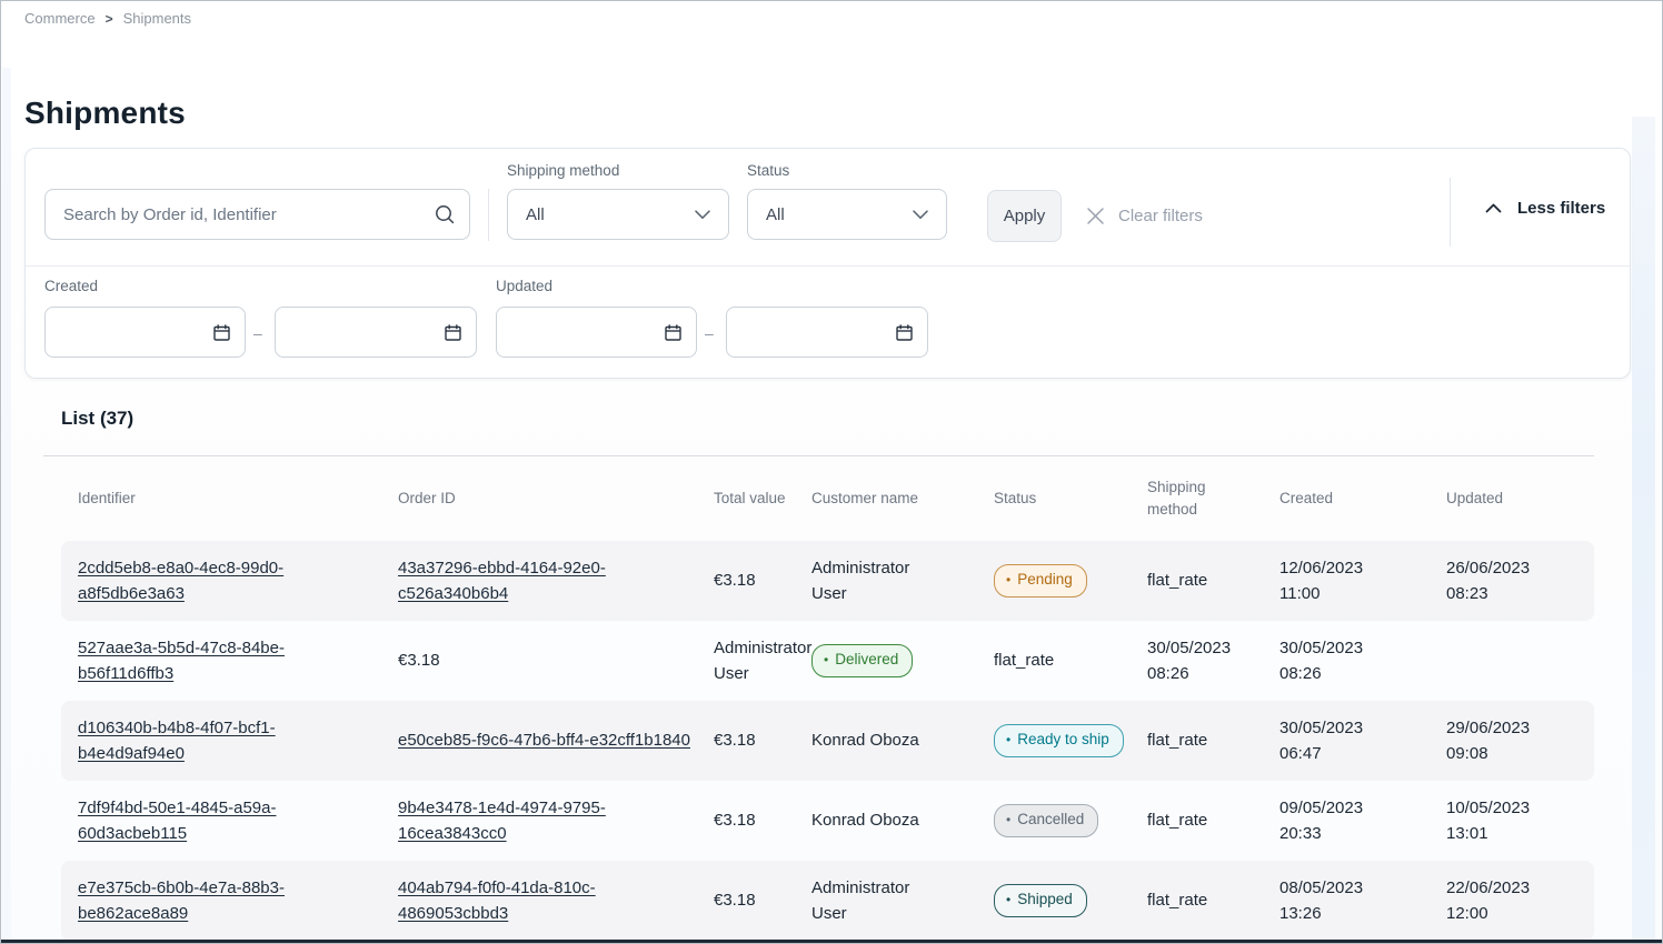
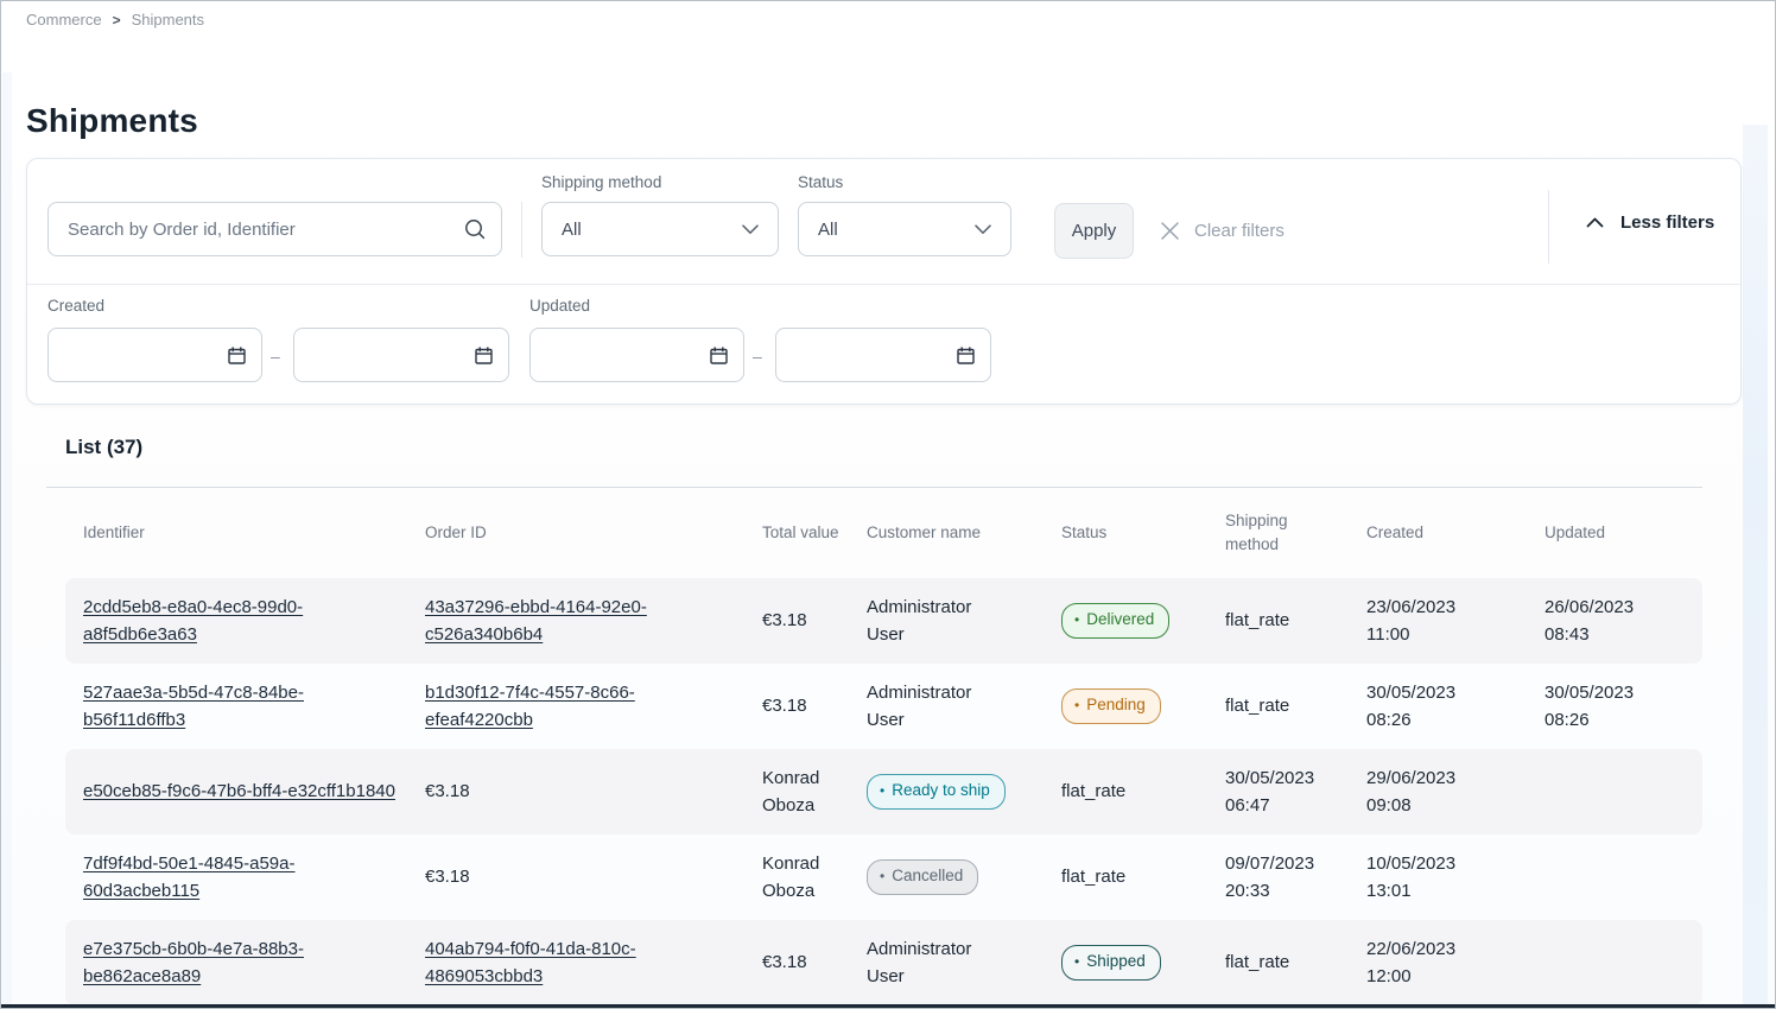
  Commerce
  >
  Shipments
  Shipments
  Search by Order id, Identifier
  Shipping method
  All
  Status
  All
  Apply
  Clear filters
  Less filters
  Created
  –
  Updated
  –
  List (37)
  Identifier
  Order ID
  Total value
  Customer name
  Status
  Shipping method
  Created
  Updated
  2cdd5eb8-e8a0-4ec8-99d0-a8f5db6e3a63
  43a37296-ebbd-4164-92e0-c526a340b6b4
  €3.18
  Administrator User
- Pending
+ Delivered
  flat_rate
- 12/06/2023 11:00
+ 23/06/2023 11:00
- 26/06/2023 08:23
+ 26/06/2023 08:43
  527aae3a-5b5d-47c8-84be-b56f11d6ffb3
+ b1d30f12-7f4c-4557-8c66-efeaf4220cbb
  €3.18
  Administrator User
- Delivered
+ Pending
  flat_rate
  30/05/2023 08:26
  30/05/2023 08:26
- d106340b-b4b8-4f07-bcf1-b4e4d9af94e0
  e50ceb85-f9c6-47b6-bff4-e32cff1b1840
  €3.18
  Konrad Oboza
  Ready to ship
  flat_rate
  30/05/2023 06:47
  29/06/2023 09:08
  7df9f4bd-50e1-4845-a59a-60d3acbeb115
- 9b4e3478-1e4d-4974-9795-16cea3843cc0
  €3.18
  Konrad Oboza
  Cancelled
  flat_rate
- 09/05/2023 20:33
+ 09/07/2023 20:33
  10/05/2023 13:01
  e7e375cb-6b0b-4e7a-88b3-be862ace8a89
  404ab794-f0f0-41da-810c-4869053cbbd3
  €3.18
  Administrator User
  Shipped
  flat_rate
- 08/05/2023 13:26
  22/06/2023 12:00
